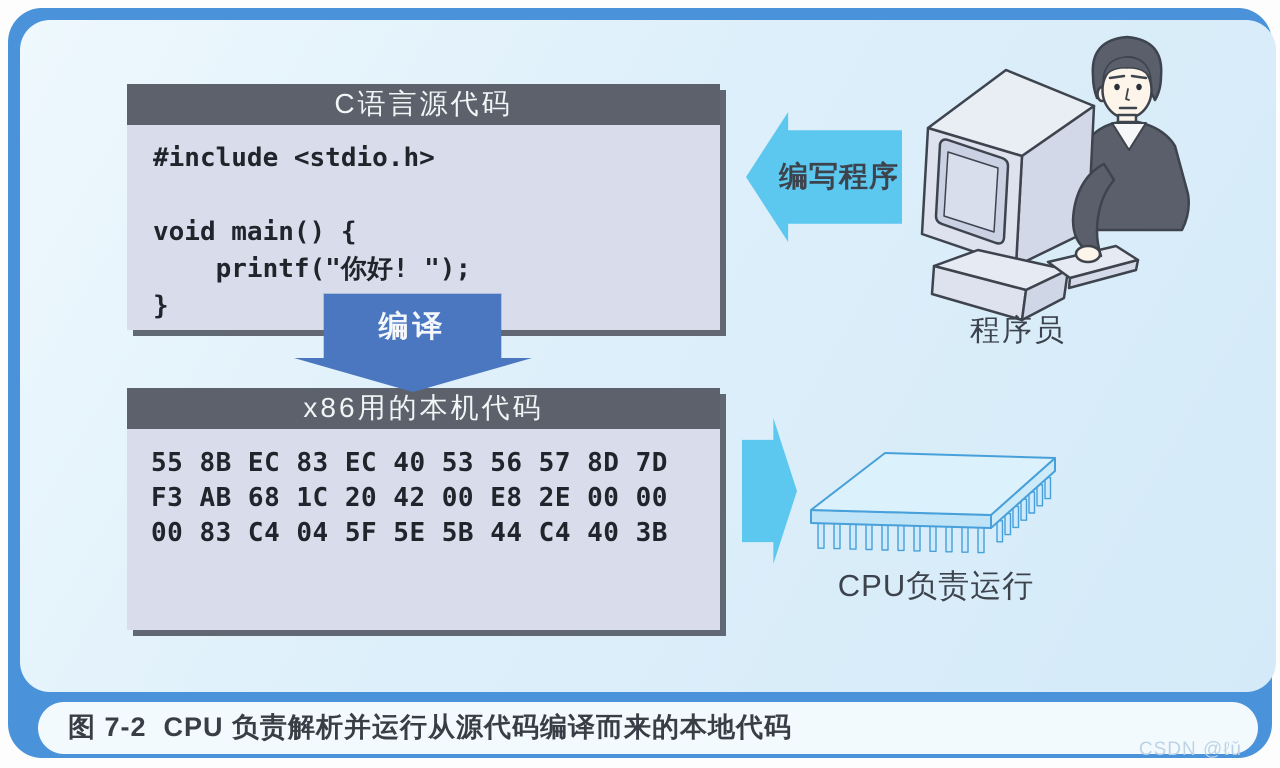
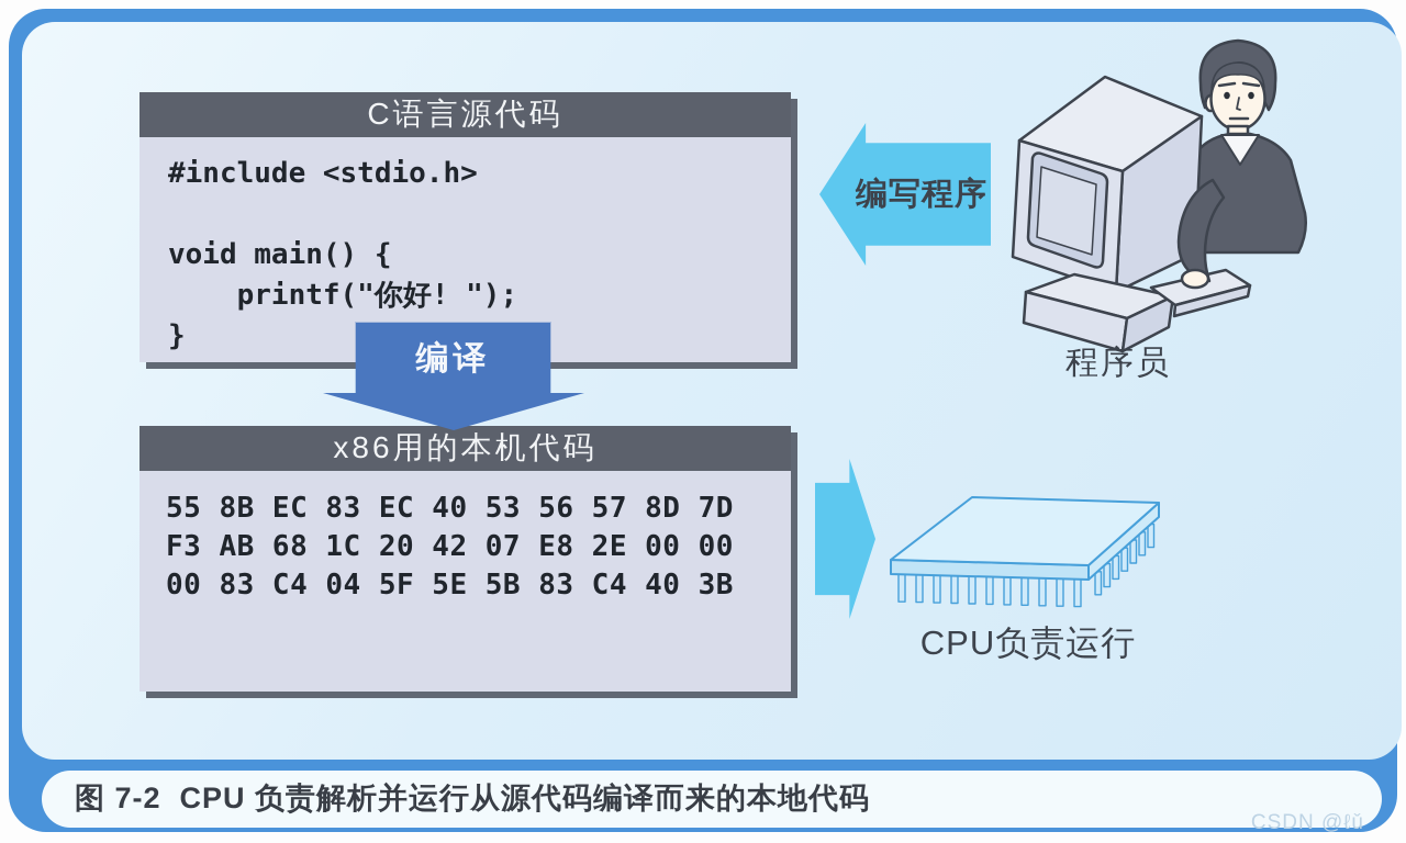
  图 7-2 CPU 负责解析并运行从源代码编译而来的本地代码
  C语言源代码
  #include <stdio.h>
  void main() {
  printf("你好! ");
  }
  x86用的本机代码
  55 8B EC 83 EC 40 53 56 57 8D 7D
- F3 AB 68 1C 20 42 00 E8 2E 00 00
+ F3 AB 68 1C 20 42 07 E8 2E 00 00
- 00 83 C4 04 5F 5E 5B 44 C4 40 3B
+ 00 83 C4 04 5F 5E 5B 83 C4 40 3B
  编译
  编写程序
  程序员
  CPU负责运行
  CSDN @ℓǔ
